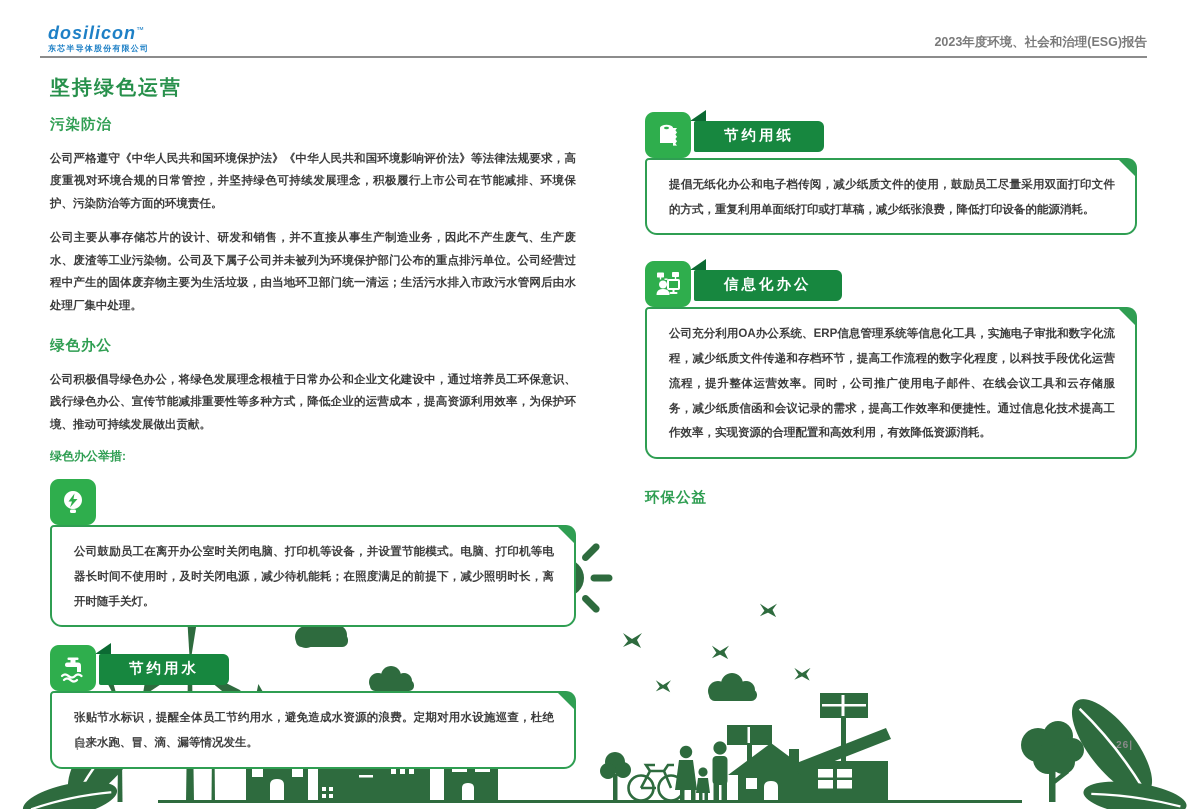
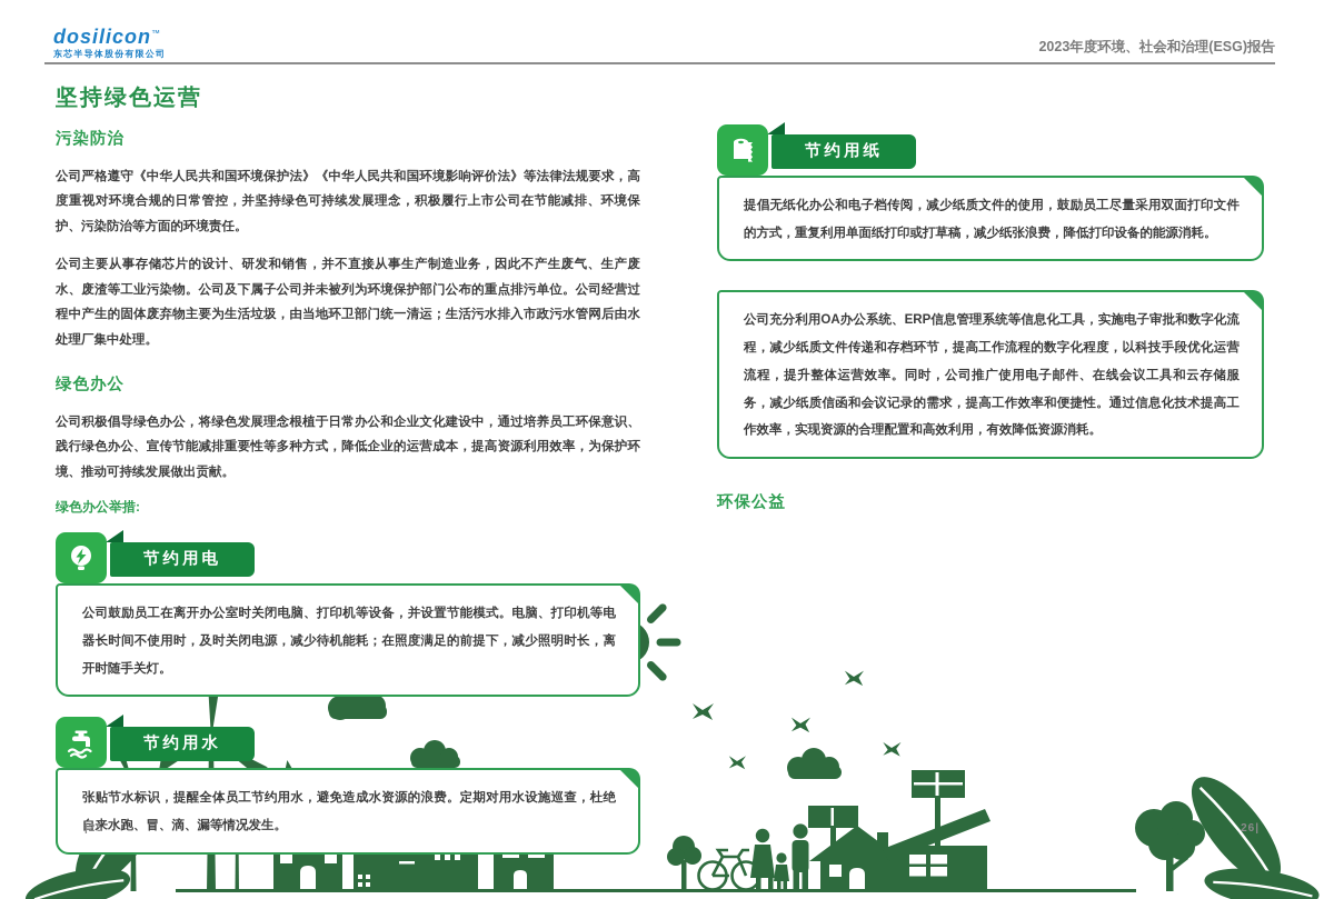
  dosilicon™
  东芯半导体股份有限公司
  2023年度环境、社会和治理(ESG)报告
  坚持绿色运营
  污染防治
  公司严格遵守《中华人民共和国环境保护法》《中华人民共和国环境影响评价法》等法律法规要求，高度重视对环境合规的日常管控，并坚持绿色可持续发展理念，积极履行上市公司在节能减排、环境保护、污染防治等方面的环境责任。
  公司主要从事存储芯片的设计、研发和销售，并不直接从事生产制造业务，因此不产生废气、生产废水、废渣等工业污染物。公司及下属子公司并未被列为环境保护部门公布的重点排污单位。公司经营过程中产生的固体废弃物主要为生活垃圾，由当地环卫部门统一清运；生活污水排入市政污水管网后由水处理厂集中处理。
  绿色办公
  公司积极倡导绿色办公，将绿色发展理念根植于日常办公和企业文化建设中，通过培养员工环保意识、践行绿色办公、宣传节能减排重要性等多种方式，降低企业的运营成本，提高资源利用效率，为保护环境、推动可持续发展做出贡献。
  绿色办公举措:
+ 节约用电
  公司鼓励员工在离开办公室时关闭电脑、打印机等设备，并设置节能模式。电脑、打印机等电器长时间不使用时，及时关闭电源，减少待机能耗；在照度满足的前提下，减少照明时长，离开时随手关灯。
  节约用水
  张贴节水标识，提醒全体员工节约用水，避免造成水资源的浪费。定期对用水设施巡查，杜绝自来水跑、冒、滴、漏等情况发生。
  节约用纸
  提倡无纸化办公和电子档传阅，减少纸质文件的使用，鼓励员工尽量采用双面打印文件的方式，重复利用单面纸打印或打草稿，减少纸张浪费，降低打印设备的能源消耗。
- 信息化办公
  公司充分利用OA办公系统、ERP信息管理系统等信息化工具，实施电子审批和数字化流程，减少纸质文件传递和存档环节，提高工作流程的数字化程度，以科技手段优化运营流程，提升整体运营效率。同时，公司推广使用电子邮件、在线会议工具和云存储服务，减少纸质信函和会议记录的需求，提高工作效率和便捷性。通过信息化技术提高工作效率，实现资源的合理配置和高效利用，有效降低资源消耗。
  环保公益
  |25
  26|
